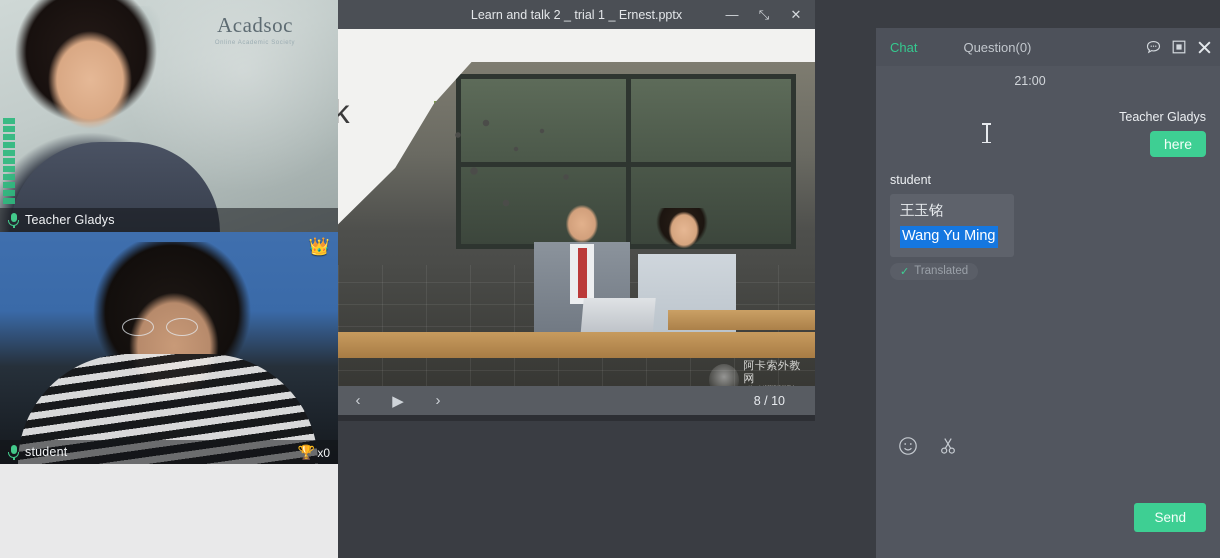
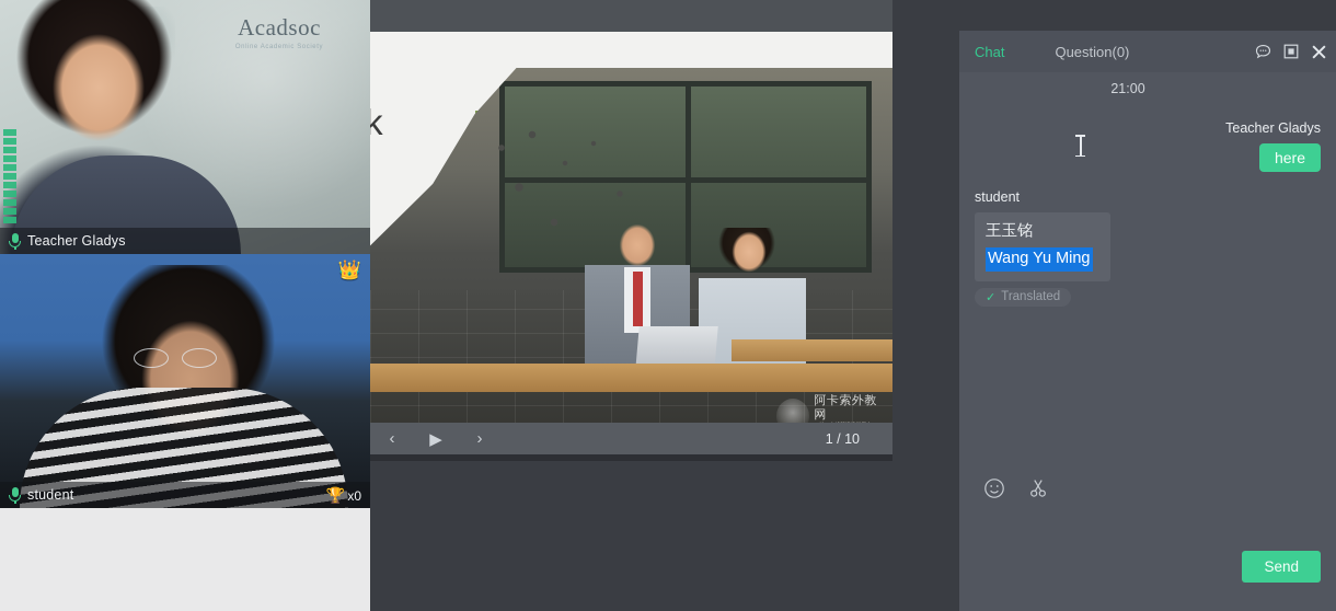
  Acadsoc
  Teacher Gladys
  👑
  student
  🏆
  x0
- Learn and talk 2 _ trial 1 _ Ernest.pptx
- —
- ⤡
- ✕
  阿卡索外教网
  ‹
  ▶
  ›
- 8 / 10
+ 1 / 10
  Chat
  Question(0)
  21:00
  Teacher Gladys
  here
  student
  王玉铭
  Wang Yu Ming
  ✓
  Translated
  Send
